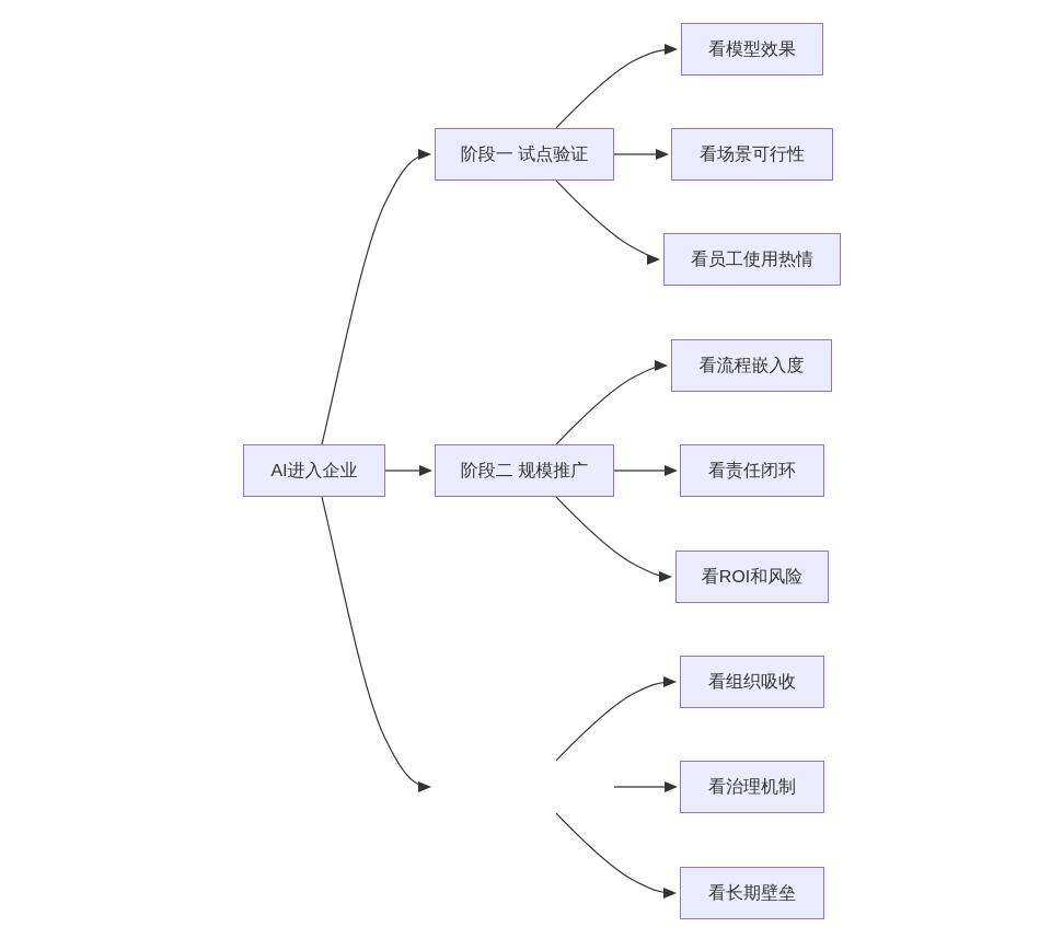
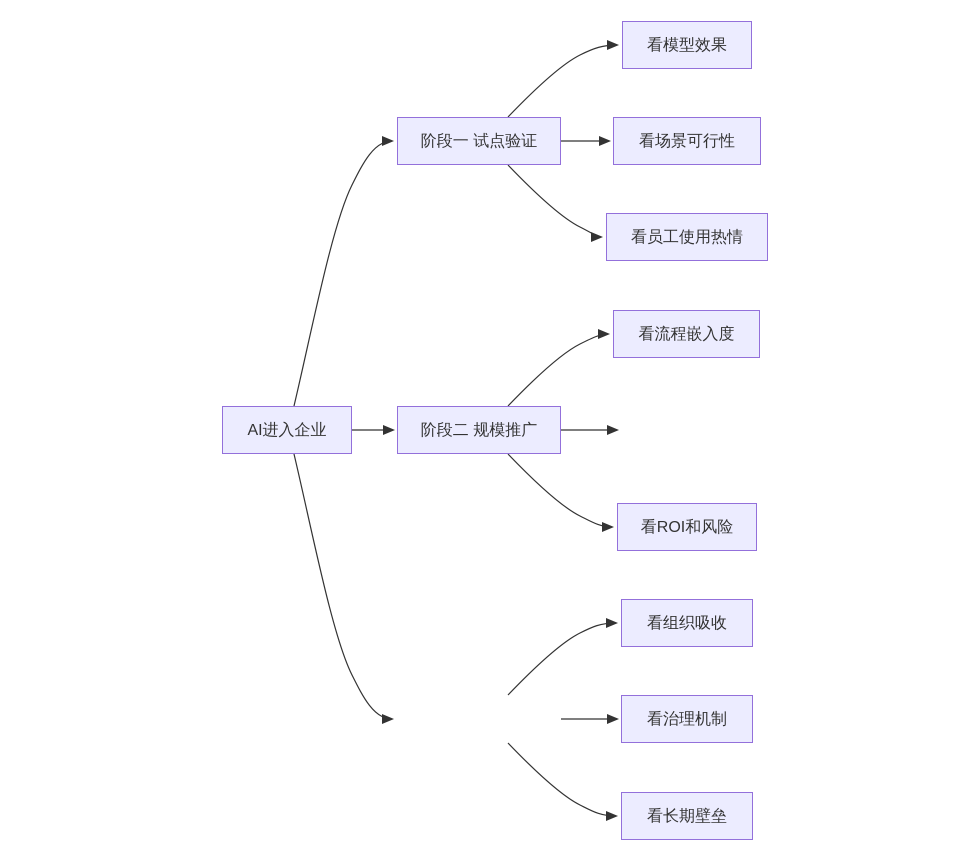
  AI进入企业
  阶段一 试点验证
  阶段二 规模推广
  看模型效果
  看场景可行性
  看员工使用热情
  看流程嵌入度
- 看责任闭环
  看ROI和风险
  看组织吸收
  看治理机制
  看长期壁垒
